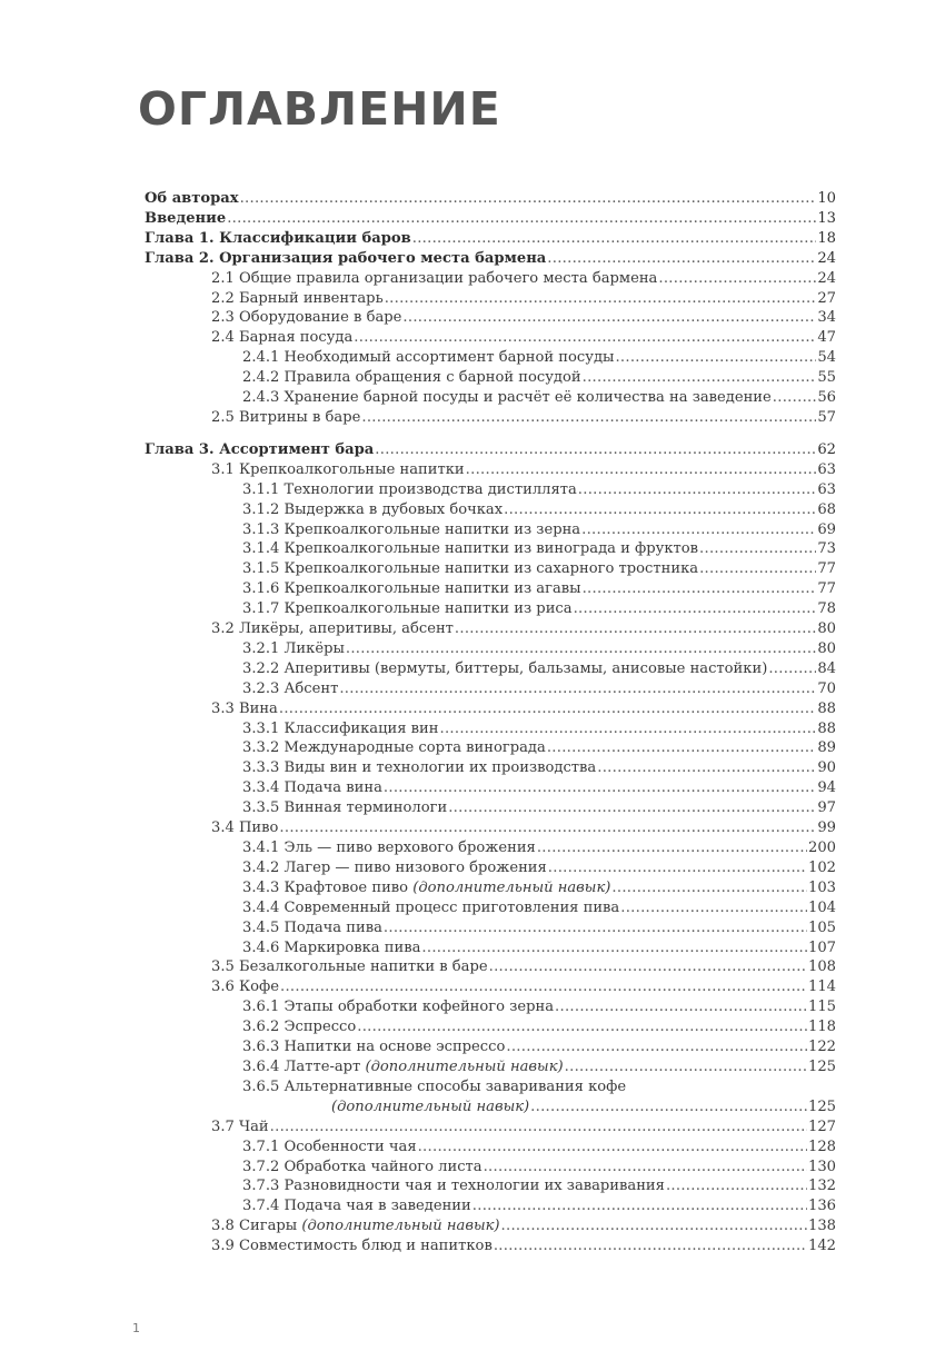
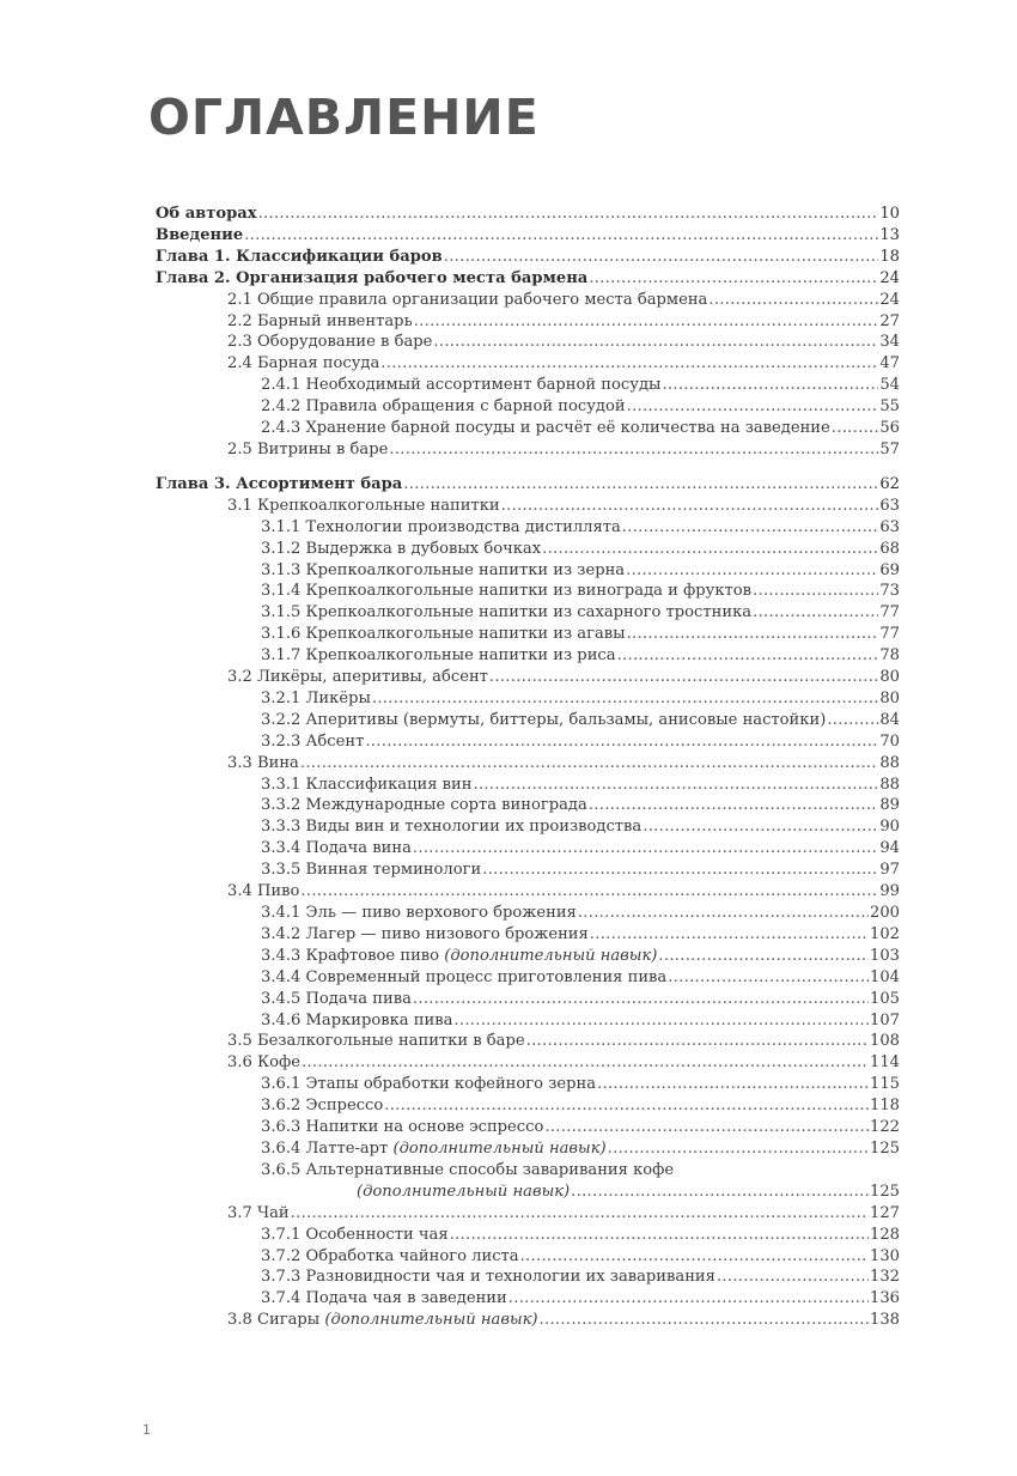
  ОГЛАВЛЕНИЕ
  Об авторах
  10
  Введение
  13
  Глава 1. Классификации баров
  18
  Глава 2. Организация рабочего места бармена
  24
  2.1 Общие правила организации рабочего места бармена
  24
  2.2 Барный инвентарь
  27
  2.3 Оборудование в баре
  34
  2.4 Барная посуда
  47
  2.4.1 Необходимый ассортимент барной посуды
  54
  2.4.2 Правила обращения с барной посудой
  55
  2.4.3 Хранение барной посуды и расчёт её количества на заведение
  56
  2.5 Витрины в баре
  57
  Глава 3. Ассортимент бара
  62
  3.1 Крепкоалкогольные напитки
  63
  3.1.1 Технологии производства дистиллята
  63
  3.1.2 Выдержка в дубовых бочках
  68
  3.1.3 Крепкоалкогольные напитки из зерна
  69
  3.1.4 Крепкоалкогольные напитки из винограда и фруктов
  73
  3.1.5 Крепкоалкогольные напитки из сахарного тростника
  77
  3.1.6 Крепкоалкогольные напитки из агавы
  77
  3.1.7 Крепкоалкогольные напитки из риса
  78
  3.2 Ликёры, аперитивы, абсент
  80
  3.2.1 Ликёры
  80
  3.2.2 Аперитивы (вермуты, биттеры, бальзамы, анисовые настойки)
  84
  3.2.3 Абсент
  70
  3.3 Вина
  88
  3.3.1 Классификация вин
  88
  3.3.2 Международные сорта винограда
  89
  3.3.3 Виды вин и технологии их производства
  90
  3.3.4 Подача вина
  94
  3.3.5 Винная терминологи
  97
  3.4 Пиво
  99
  3.4.1 Эль — пиво верхового брожения
  200
  3.4.2 Лагер — пиво низового брожения
  102
  3.4.3 Крафтовое пиво (дополнительный навык)
  103
  3.4.4 Современный процесс приготовления пива
  104
  3.4.5 Подача пива
  105
  3.4.6 Маркировка пива
  107
  3.5 Безалкогольные напитки в баре
  108
  3.6 Кофе
  114
  3.6.1 Этапы обработки кофейного зерна
  115
  3.6.2 Эспрессо
  118
  3.6.3 Напитки на основе эспрессо
  122
  3.6.4 Латте-арт (дополнительный навык)
  125
  3.6.5 Альтернативные способы заваривания кофе
  (дополнительный навык)
  125
  3.7 Чай
  127
  3.7.1 Особенности чая
  128
  3.7.2 Обработка чайного листа
  130
  3.7.3 Разновидности чая и технологии их заваривания
  132
  3.7.4 Подача чая в заведении
  136
  3.8 Сигары (дополнительный навык)
  138
- 3.9 Совместимость блюд и напитков
- 142
  1
